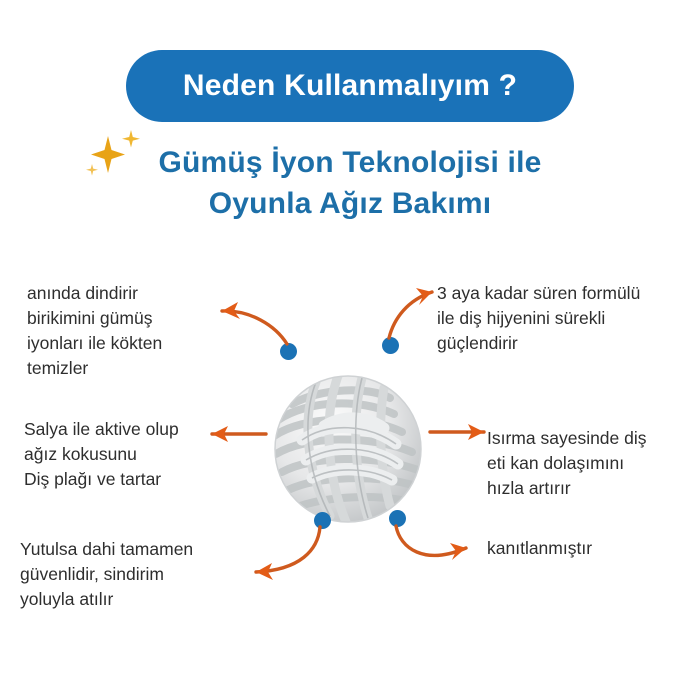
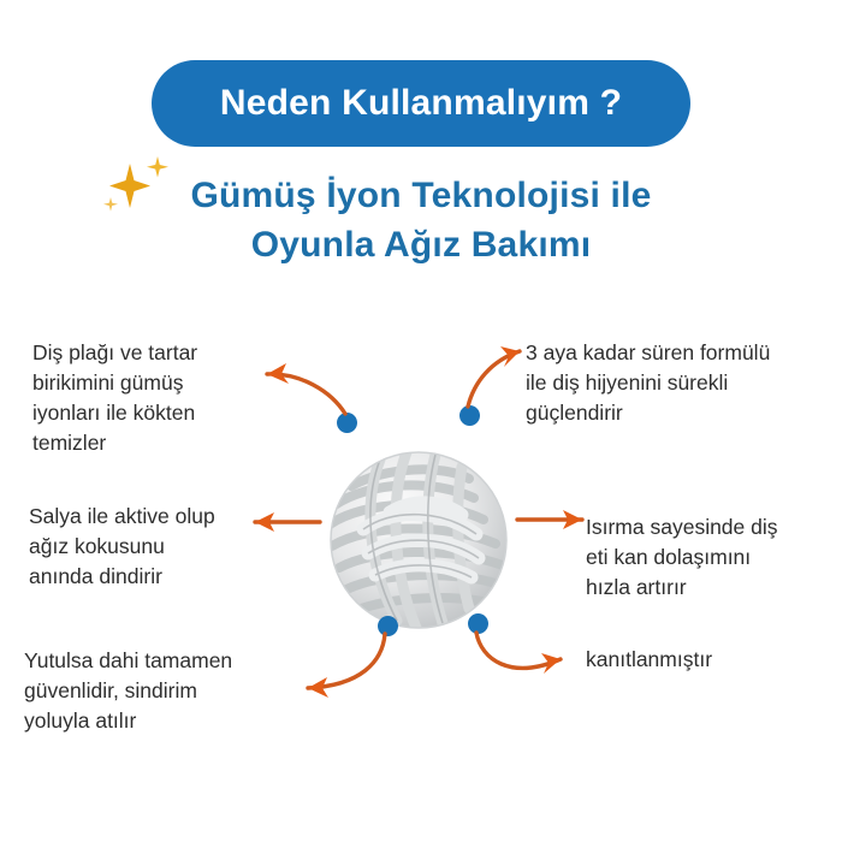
  Neden Kullanmalıyım ?
  Gümüş İyon Teknolojisi ile
  Oyunla Ağız Bakımı
- anında dindirir
+ Diş plağı ve tartar
  birikimini gümüş
  iyonları ile kökten
  temizler
  3 aya kadar süren formülü
  ile diş hijyenini sürekli
  güçlendirir
  Salya ile aktive olup
  ağız kokusunu
- Diş plağı ve tartar
+ anında dindirir
  Isırma sayesinde diş
  eti kan dolaşımını
  hızla artırır
  Yutulsa dahi tamamen
  güvenlidir, sindirim
  yoluyla atılır
  kanıtlanmıştır
